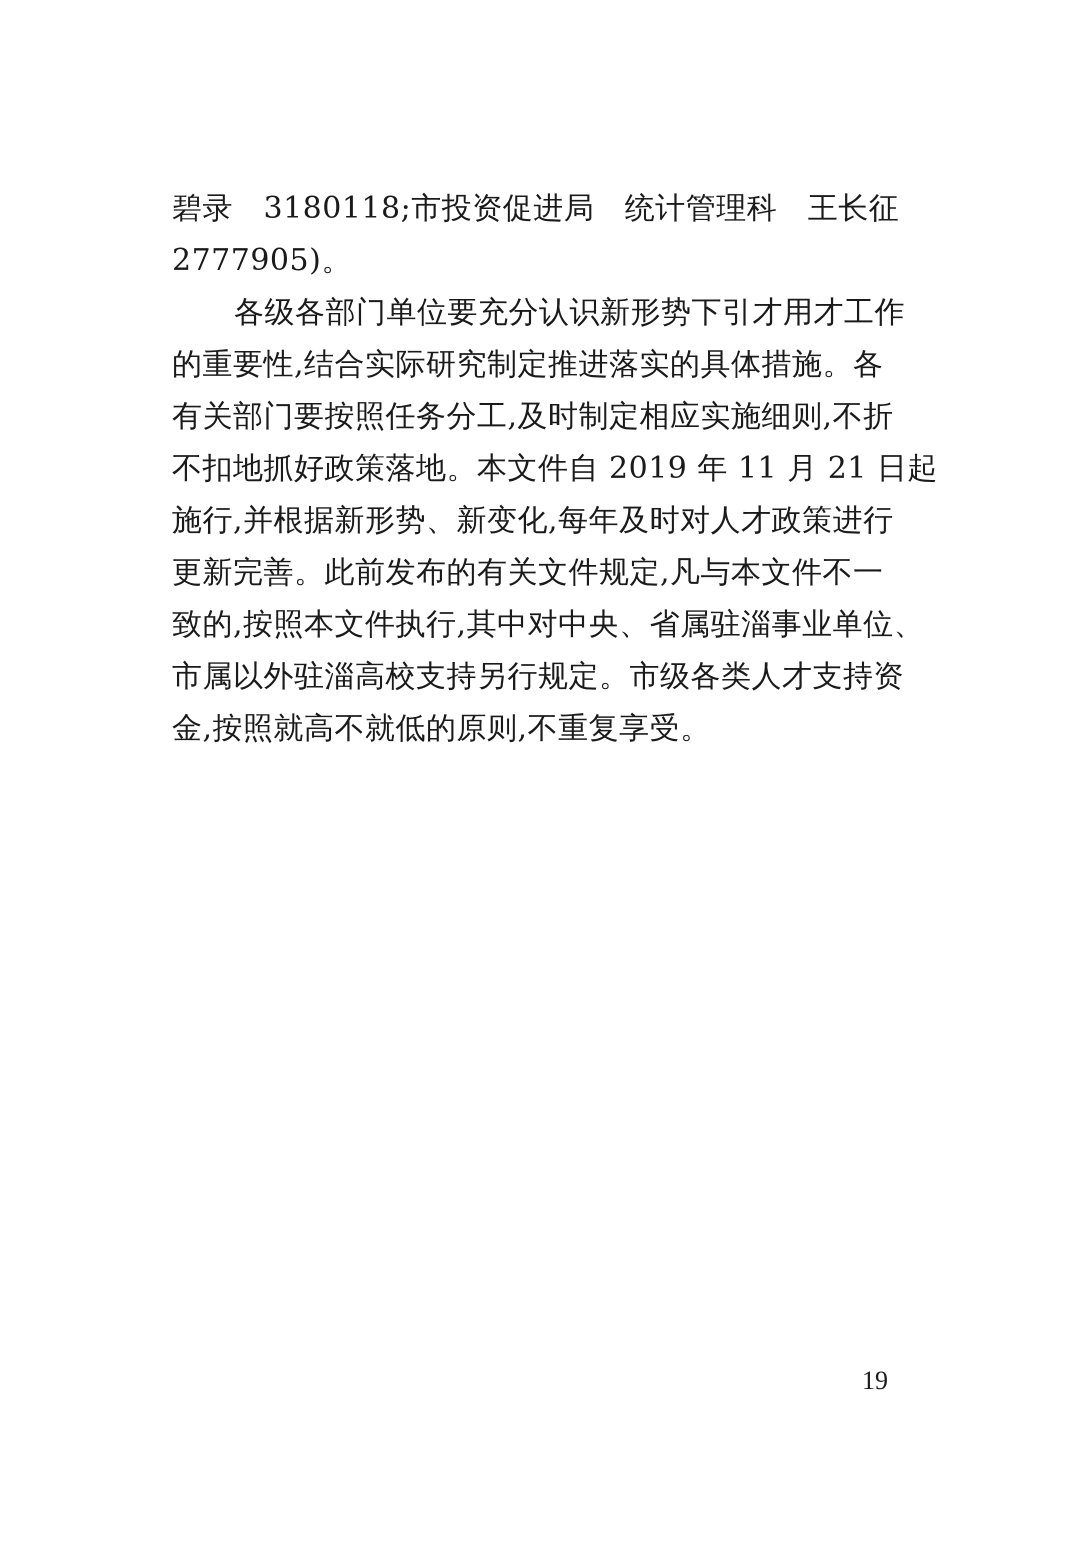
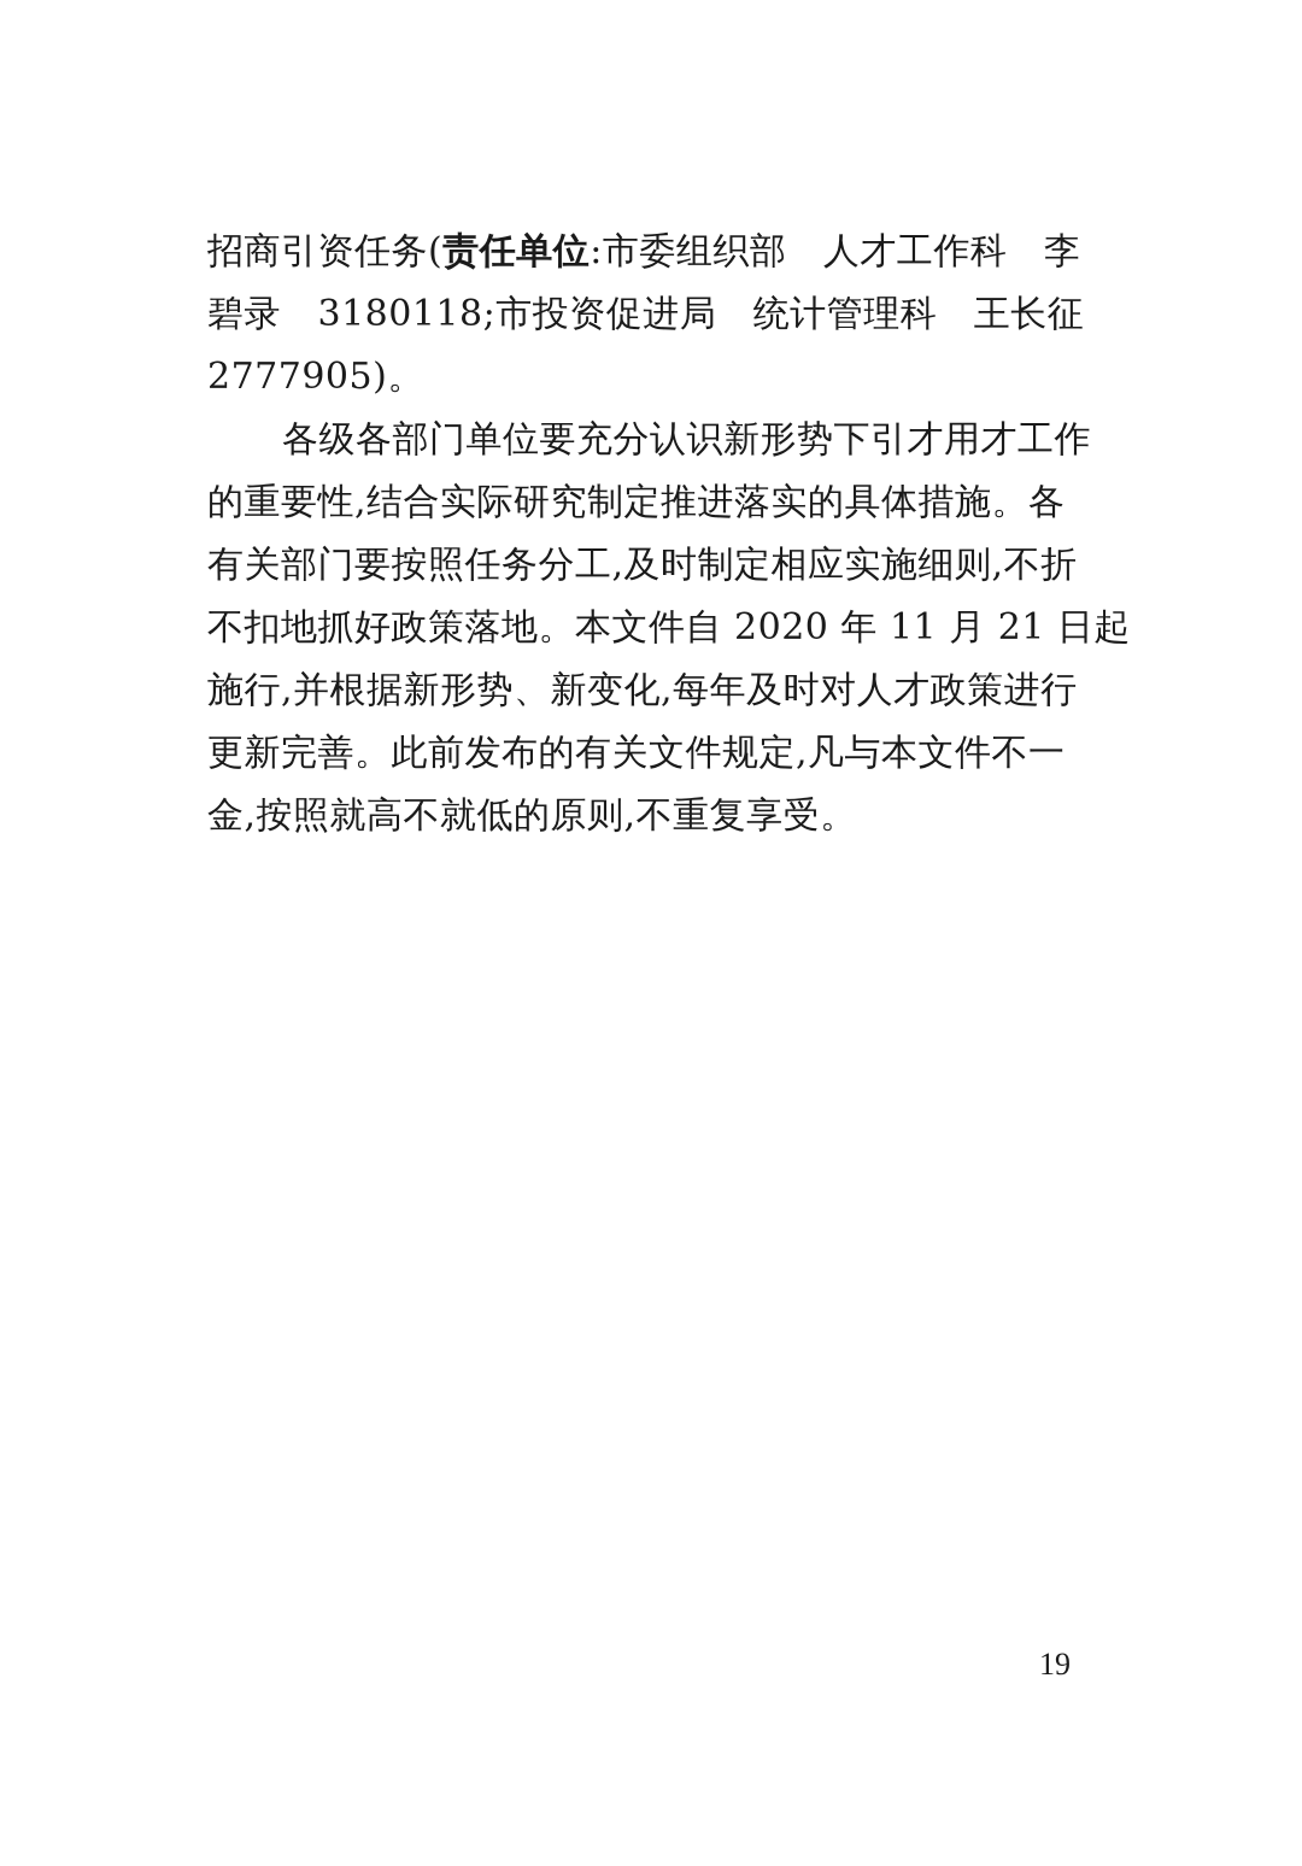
+ 招商引资任务(责任单位:市委组织部 人才工作科 李
  碧录 3180118;市投资促进局 统计管理科 王长征
  2777905)。
  各级各部门单位要充分认识新形势下引才用才工作
  的重要性,结合实际研究制定推进落实的具体措施。各
  有关部门要按照任务分工,及时制定相应实施细则,不折
- 不扣地抓好政策落地。本文件自 2019 年 11 月 21 日起
+ 不扣地抓好政策落地。本文件自 2020 年 11 月 21 日起
  施行,并根据新形势、新变化,每年及时对人才政策进行
  更新完善。此前发布的有关文件规定,凡与本文件不一
- 致的,按照本文件执行,其中对中央、省属驻淄事业单位、
- 市属以外驻淄高校支持另行规定。市级各类人才支持资
  金,按照就高不就低的原则,不重复享受。
  19
